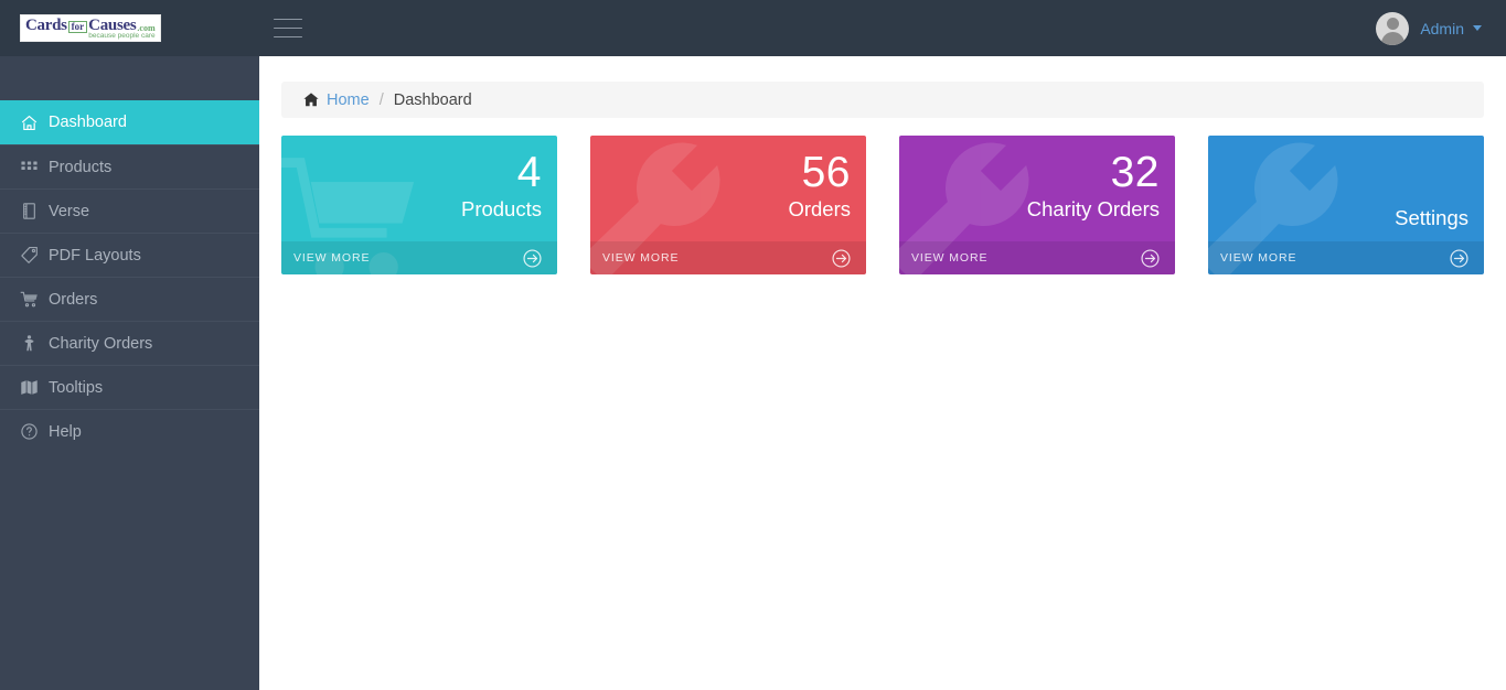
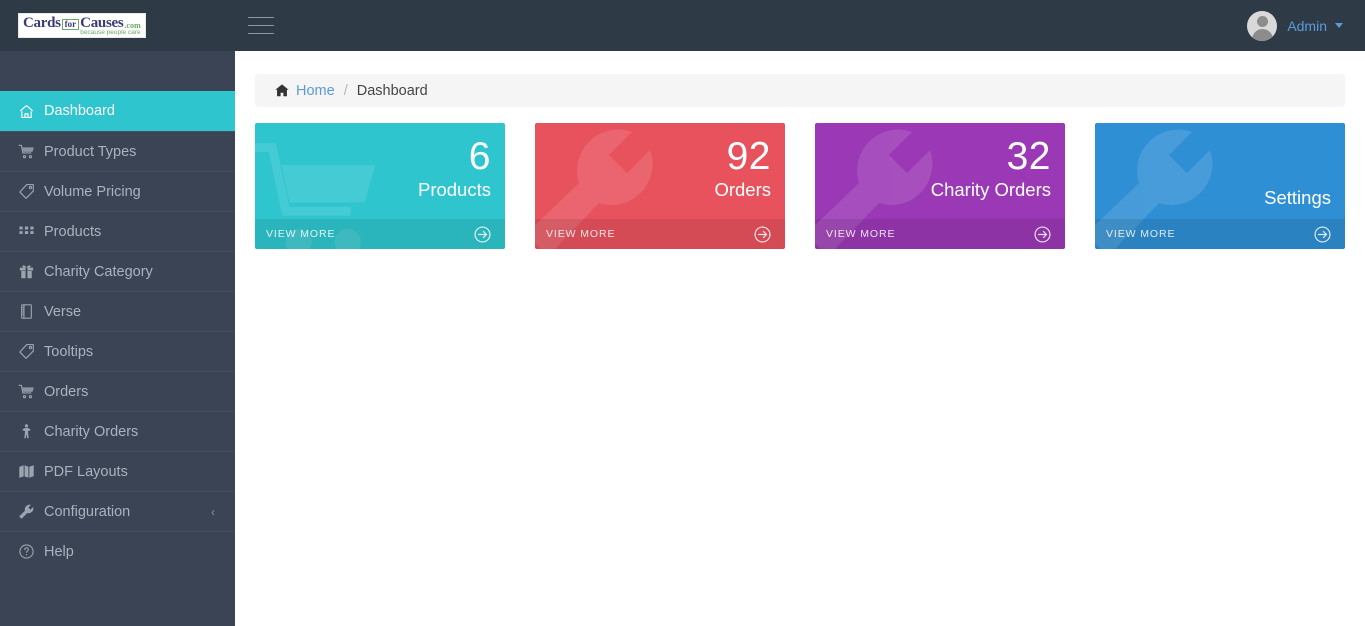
  Cards
  for
  Causes
  .com
  Admin
  Dashboard
+ Product Types
+ Volume Pricing
  Products
+ Charity Category
  Verse
- PDF Layouts
+ Tooltips
  Orders
  Charity Orders
- Tooltips
+ PDF Layouts
+ Configuration
+ ‹
  Help
  Home
  /
  Dashboard
- 4
+ 6
  Products
  VIEW MORE
- 56
+ 92
  Orders
  VIEW MORE
  32
  Charity Orders
  VIEW MORE
  Settings
  VIEW MORE
